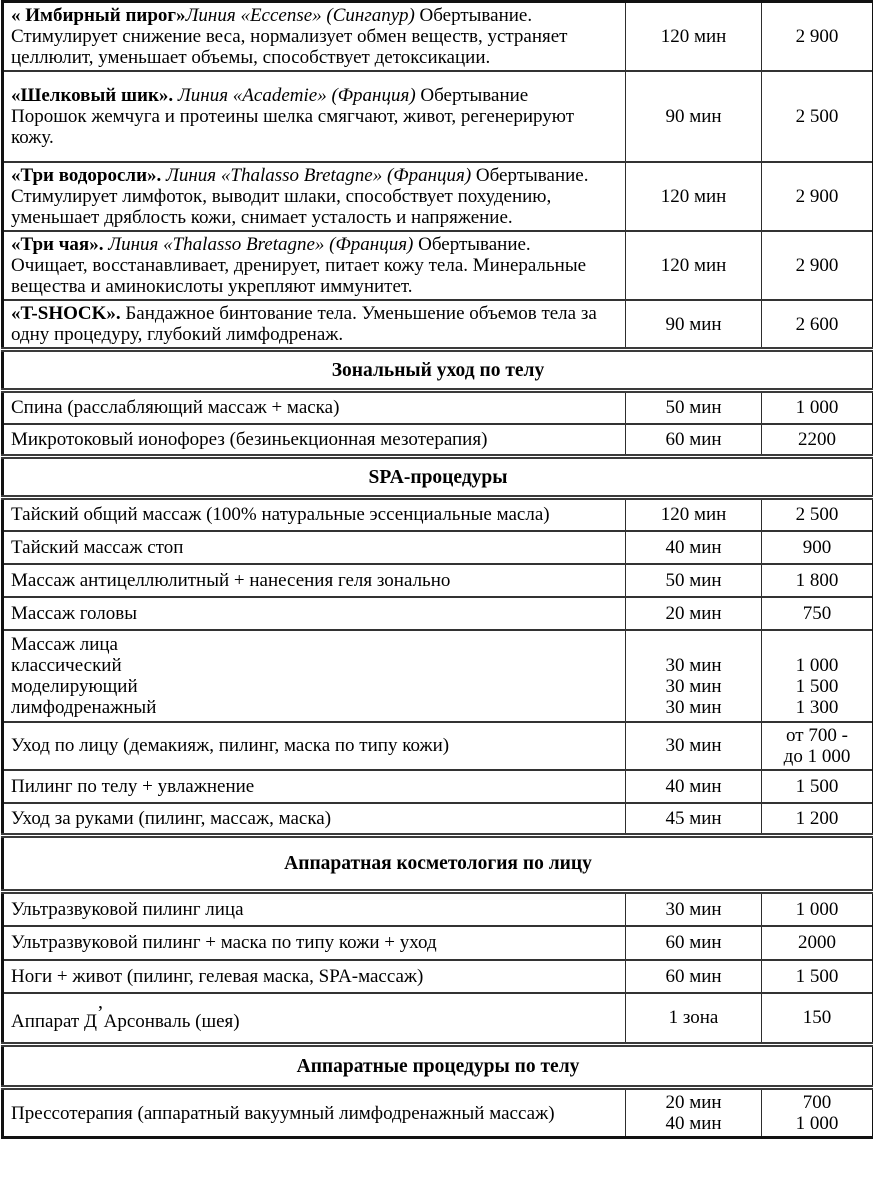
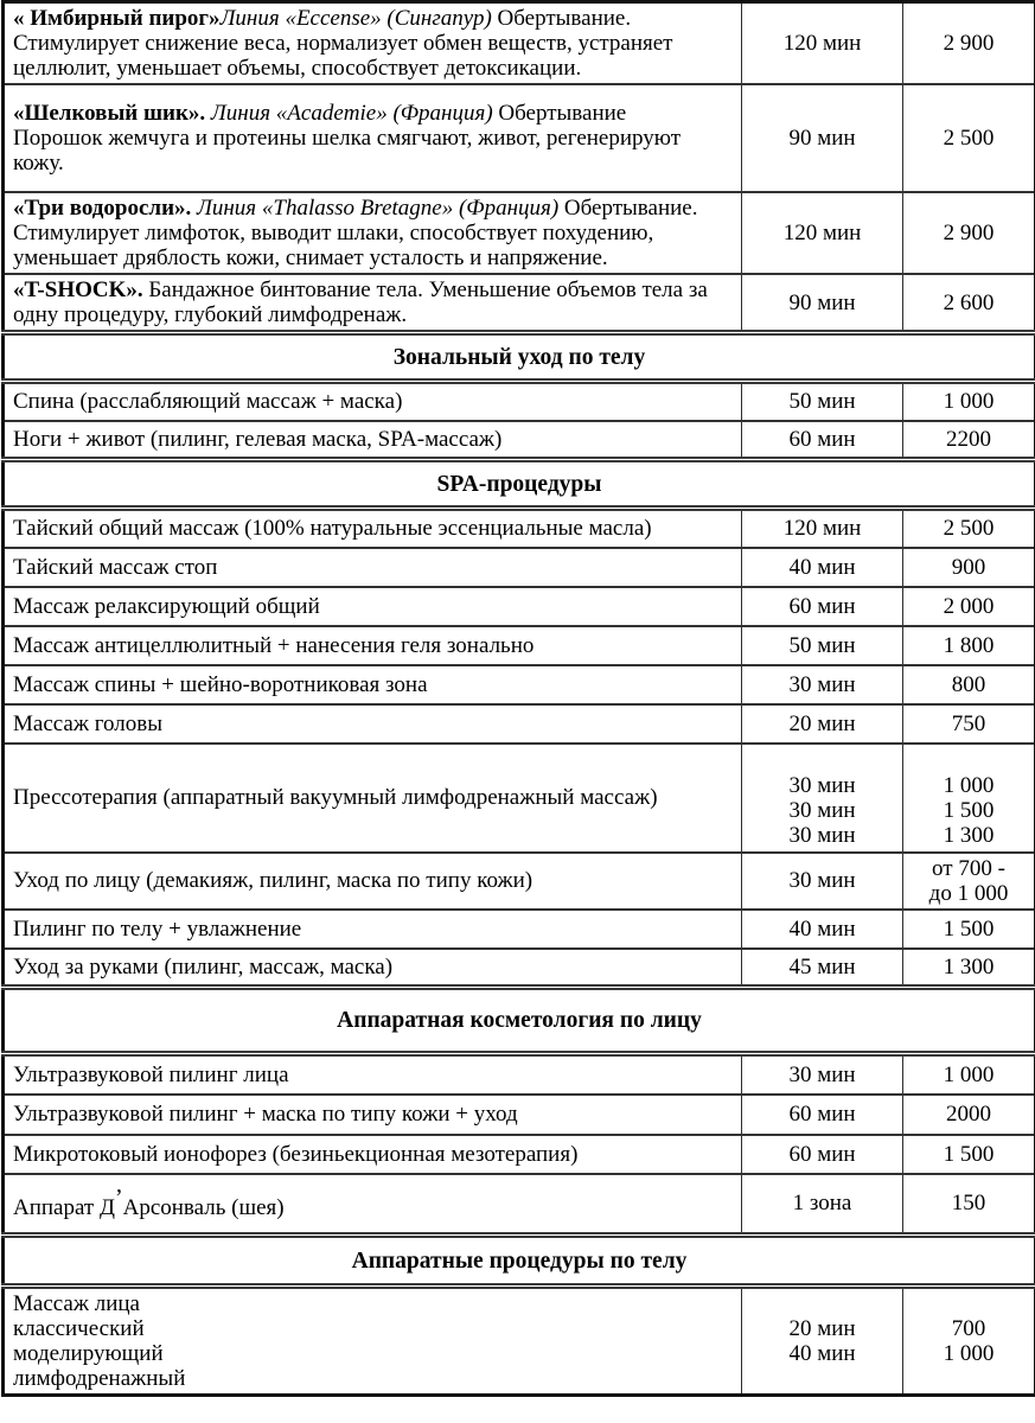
  « Имбирный пирог»Линия «Eccense» (Сингапур) Обертывание. Стимулирует снижение веса, нормализует обмен веществ, устраняет целлюлит, уменьшает объемы, способствует детоксикации.	120 мин	2 900
  «Шелковый шик». Линия «Academie» (Франция) Обертывание Порошок жемчуга и протеины шелка смягчают, живот, регенерируют кожу.	90 мин	2 500
  «Три водоросли». Линия «Thalasso Bretagne» (Франция) Обертывание. Стимулирует лимфоток, выводит шлаки, способствует похудению, уменьшает дряблость кожи, снимает усталость и напряжение.	120 мин	2 900
- «Три чая». Линия «Thalasso Bretagne» (Франция) Обертывание. Очищает, восстанавливает, дренирует, питает кожу тела. Минеральные вещества и аминокислоты укрепляют иммунитет.	120 мин	2 900
  «T-SHOCK». Бандажное бинтование тела. Уменьшение объемов тела за одну процедуру, глубокий лимфодренаж.	90 мин	2 600
  Зональный уход по телу
  Спина (расслабляющий массаж + маска)	50 мин	1 000
- Микротоковый ионофорез (безиньекционная мезотерапия)	60 мин	2200
+ Ноги + живот (пилинг, гелевая маска, SPA-массаж)	60 мин	2200
  SPA-процедуры
  Тайский общий массаж (100% натуральные эссенциальные масла)	120 мин	2 500
  Тайский массаж стоп	40 мин	900
+ Массаж релаксирующий общий	60 мин	2 000
  Массаж антицеллюлитный + нанесения геля зонально	50 мин	1 800
+ Массаж спины + шейно-воротниковая зона	30 мин	800
  Массаж головы	20 мин	750
- Массаж лица классический моделирующий лимфодренажный	30 мин 30 мин 30 мин	1 000 1 500 1 300
+ Прессотерапия (аппаратный вакуумный лимфодренажный массаж)	30 мин 30 мин 30 мин	1 000 1 500 1 300
  Уход по лицу (демакияж, пилинг, маска по типу кожи)	30 мин	от 700 - до 1 000
  Пилинг по телу + увлажнение	40 мин	1 500
- Уход за руками (пилинг, массаж, маска)	45 мин	1 200
+ Уход за руками (пилинг, массаж, маска)	45 мин	1 300
  Аппаратная косметология по лицу
  Ультразвуковой пилинг лица	30 мин	1 000
  Ультразвуковой пилинг + маска по типу кожи + уход	60 мин	2000
- Ноги + живот (пилинг, гелевая маска, SPA-массаж)	60 мин	1 500
+ Микротоковый ионофорез (безиньекционная мезотерапия)	60 мин	1 500
  Аппарат Д’Арсонваль (шея)	1 зона	150
  Аппаратные процедуры по телу
- Прессотерапия (аппаратный вакуумный лимфодренажный массаж)	20 мин 40 мин	700 1 000
+ Массаж лица классический моделирующий лимфодренажный	20 мин 40 мин	700 1 000
